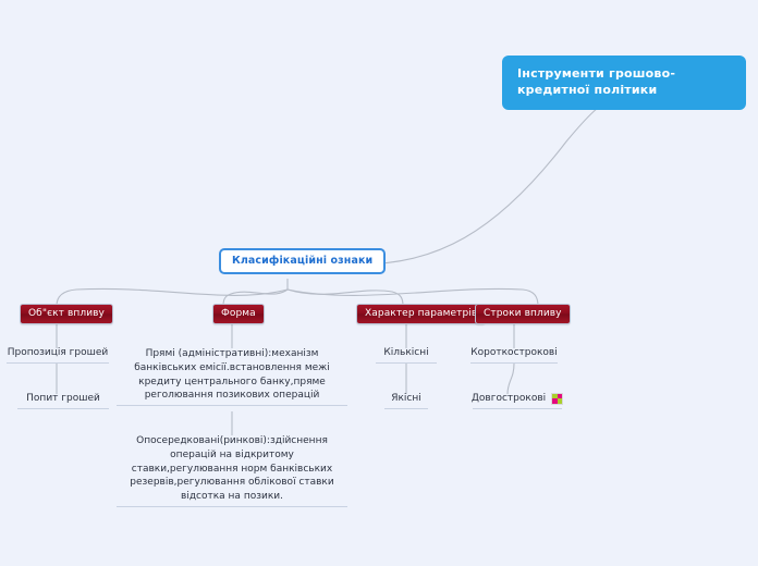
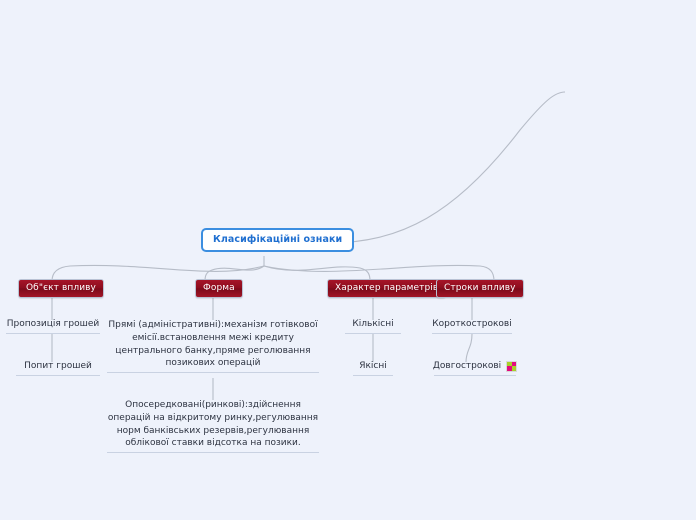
- Інструменти грошово-кредитної політики
  Класифікаційні ознаки
  Об"єкт впливу
  Форма
  Характер параметрі
  Строки впливу
  Пропозиція грошей
  Попит грошей
- Прямі (адміністративні):механізм банківських емісії.встановлення межі кредиту центрального банку,пряме реголювання позикових операцій
+ Прямі (адміністративні):механізм готівкової емісії.встановлення межі кредиту центрального банку,пряме реголювання позикових операцій
- Опосередковані(ринкові):здійснення операцій на відкритому ставки,регулювання норм банківських резервів,регулювання облікової ставки відсотка на позики.
+ Опосередковані(ринкові):здійснення операцій на відкритому ринку,регулювання норм банківських резервів,регулювання облікової ставки відсотка на позики.
  Кількісні
  Якісні
  Короткострокові
  Довгострокові
